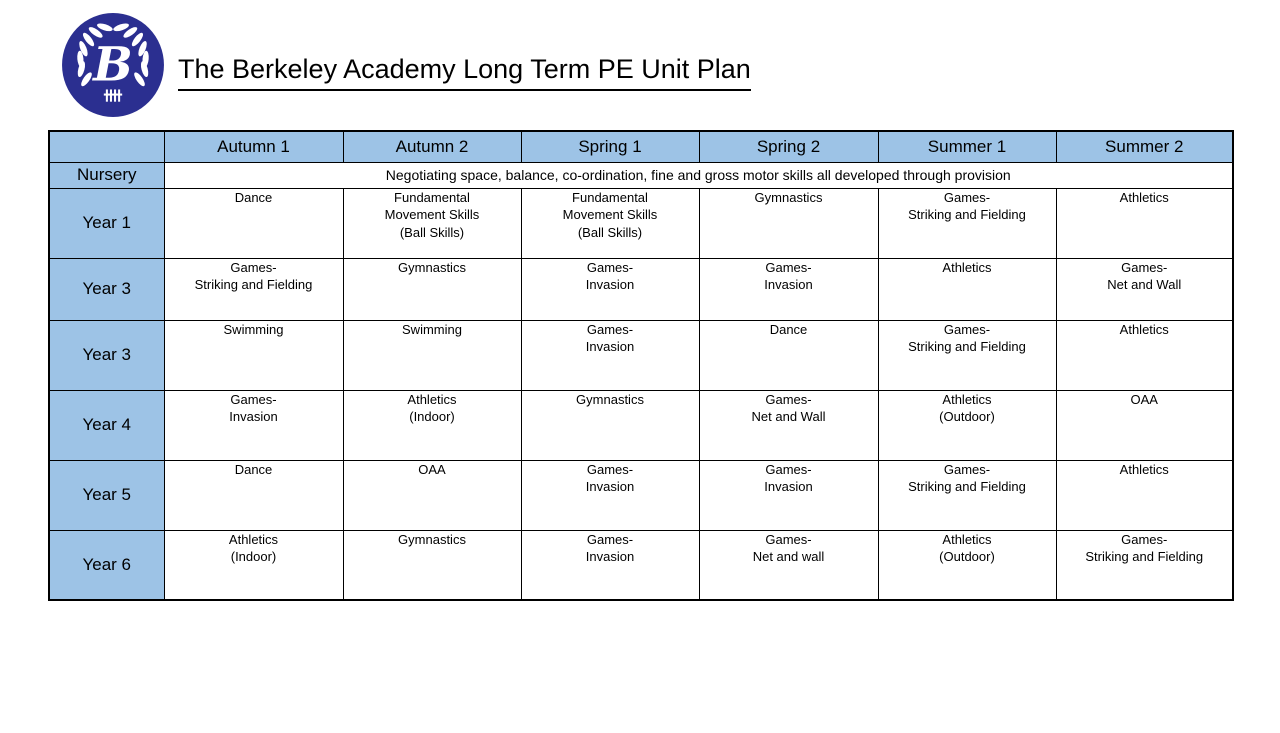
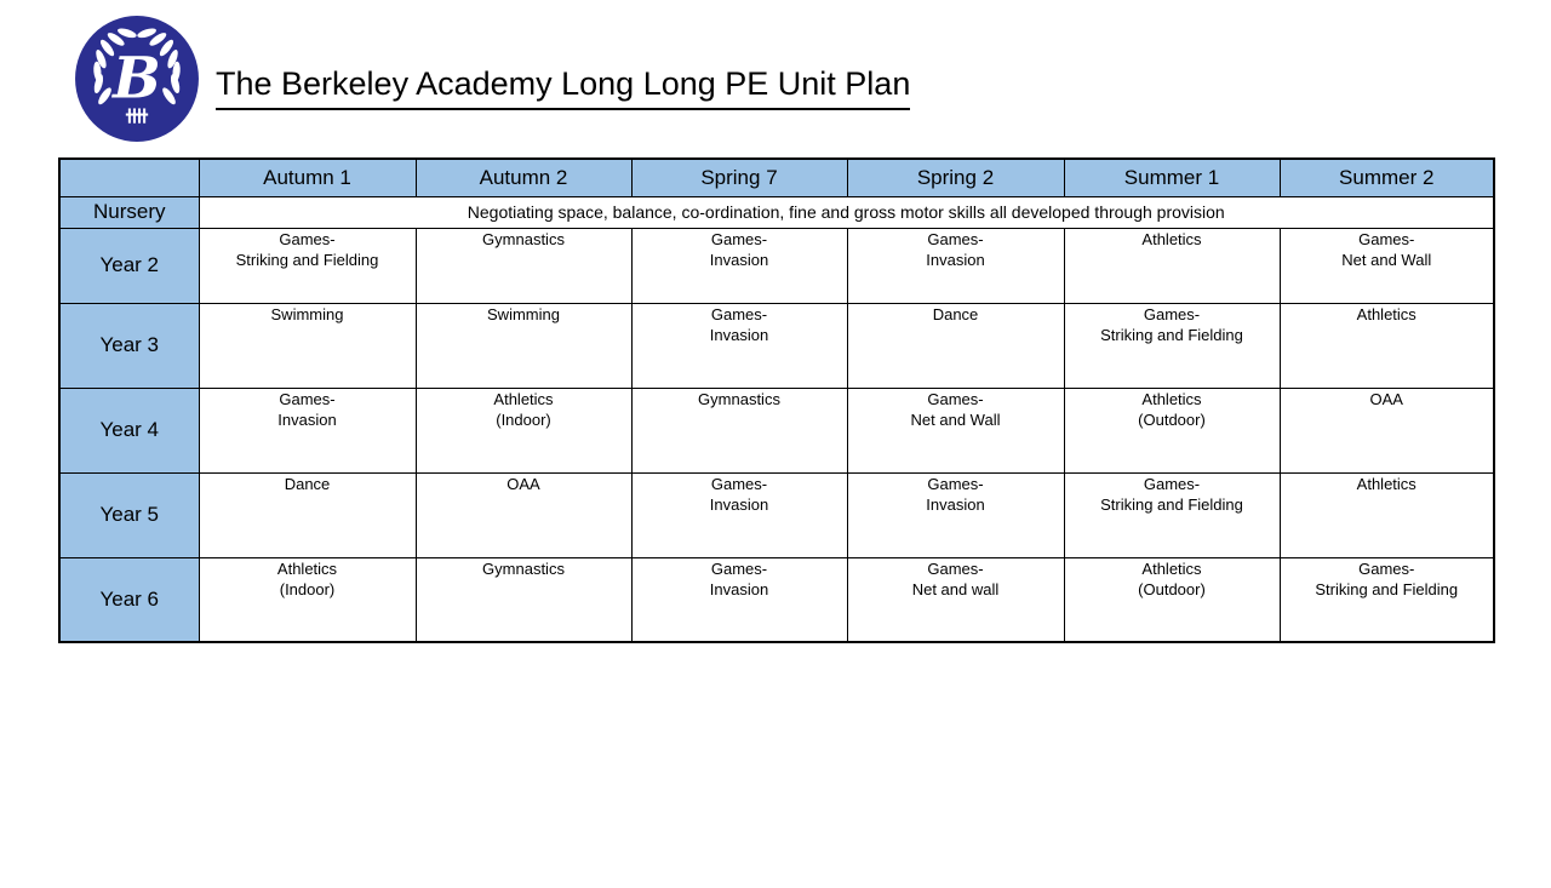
  B
- The Berkeley Academy Long Term PE Unit Plan
+ The Berkeley Academy Long Long PE Unit Plan
- 	Autumn 1	Autumn 2	Spring 1	Spring 2	Summer 1	Summer 2
+ 	Autumn 1	Autumn 2	Spring 7	Spring 2	Summer 1	Summer 2
  Nursery	Negotiating space, balance, co-ordination, fine and gross motor skills all developed through provision
- Year 1	Dance	Fundamental Movement Skills (Ball Skills)	Fundamental Movement Skills (Ball Skills)	Gymnastics	Games- Striking and Fielding	Athletics
- Year 3	Games- Striking and Fielding	Gymnastics	Games- Invasion	Games- Invasion	Athletics	Games- Net and Wall
+ Year 2	Games- Striking and Fielding	Gymnastics	Games- Invasion	Games- Invasion	Athletics	Games- Net and Wall
  Year 3	Swimming	Swimming	Games- Invasion	Dance	Games- Striking and Fielding	Athletics
  Year 4	Games- Invasion	Athletics (Indoor)	Gymnastics	Games- Net and Wall	Athletics (Outdoor)	OAA
  Year 5	Dance	OAA	Games- Invasion	Games- Invasion	Games- Striking and Fielding	Athletics
  Year 6	Athletics (Indoor)	Gymnastics	Games- Invasion	Games- Net and wall	Athletics (Outdoor)	Games- Striking and Fielding
